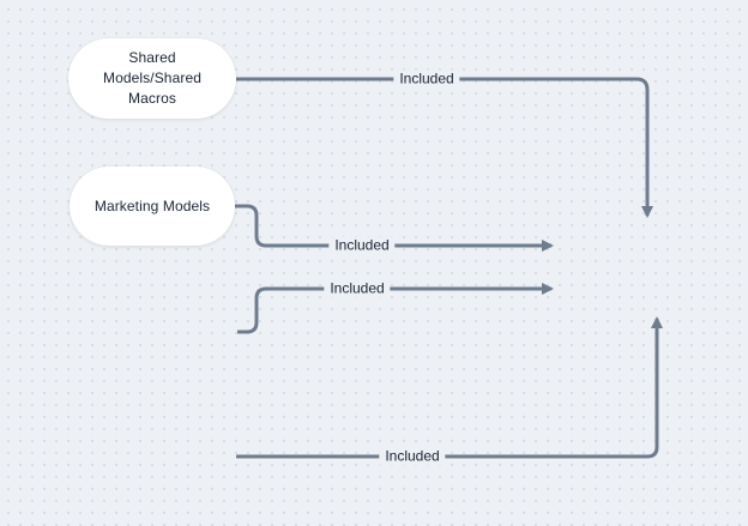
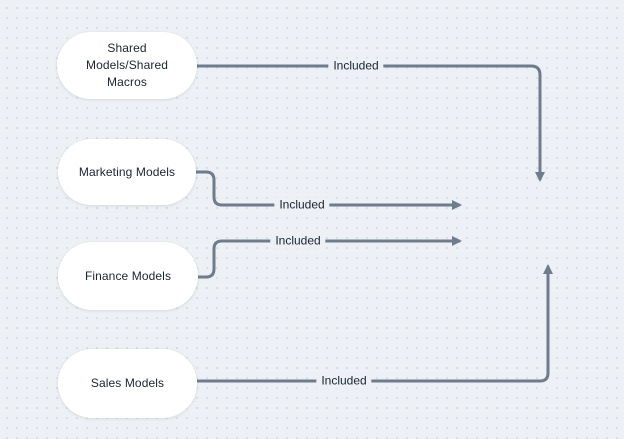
  Shared Models/Shared Macros
  Marketing Models
+ Finance Models
+ Sales Models
  Included
  Included
  Included
  Included
